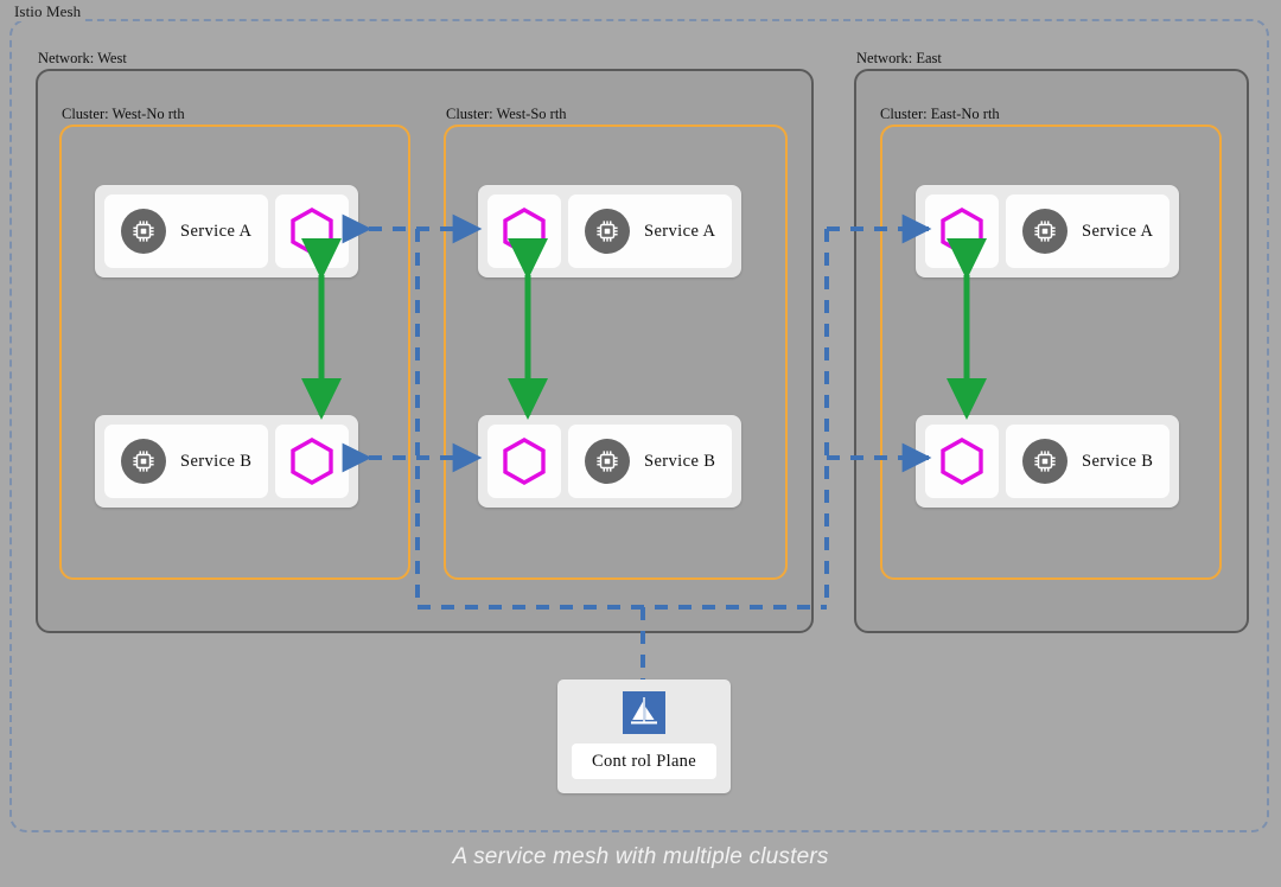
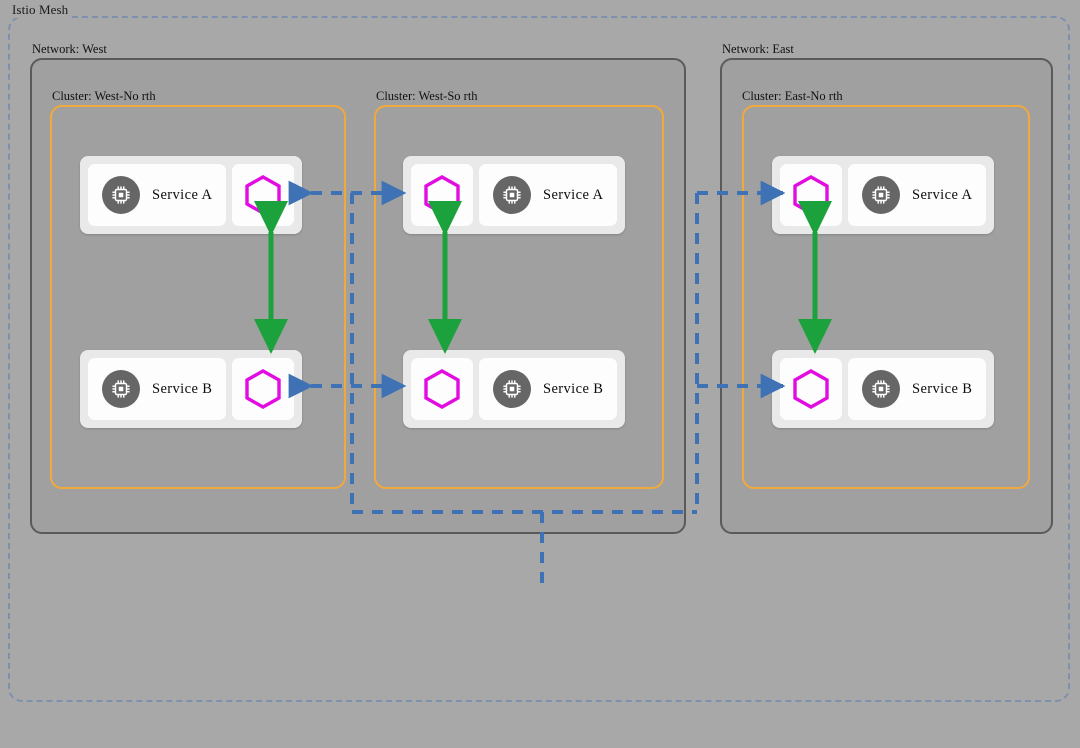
  Istio Mesh
  Network: West
  Cluster: West-No rth
  Service A
  Service B
  Cluster: West-So rth
  Service A
  Service B
  Network: East
  Cluster: East-No rth
  Service A
  Service B
- Cont rol Plane
- A service mesh with multiple clusters
